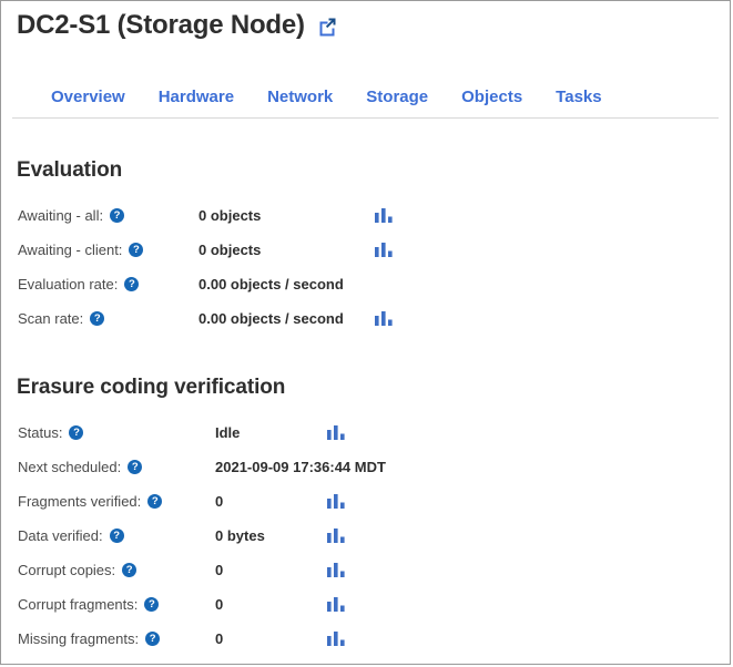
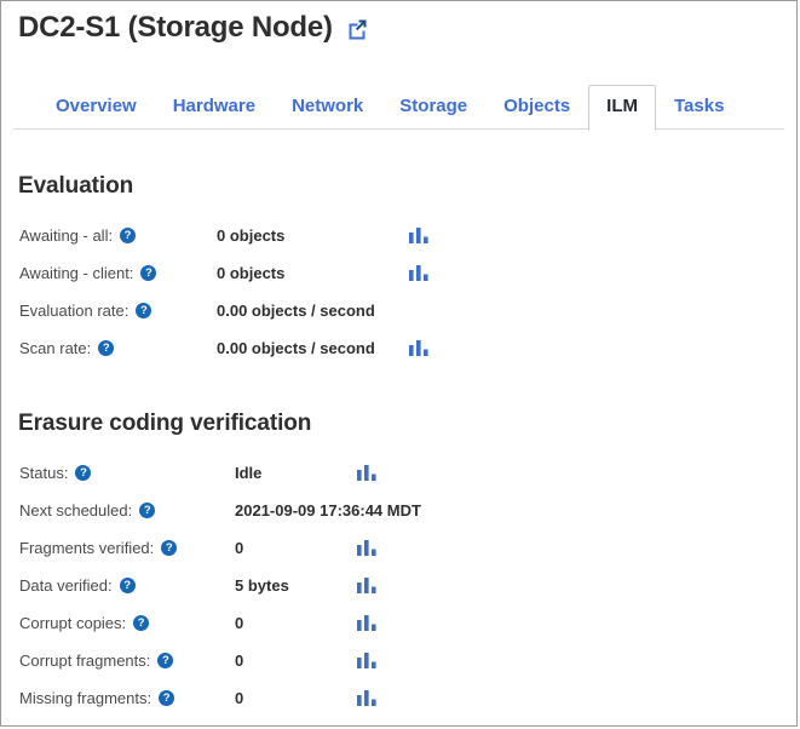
  DC2-S1 (Storage Node)
  Overview
  Hardware
  Network
  Storage
  Objects
+ ILM
  Tasks
  Evaluation
  Awaiting - all:
  ?
  0 objects
  Awaiting - client:
  ?
  0 objects
  Evaluation rate:
  ?
  0.00 objects / second
  Scan rate:
  ?
  0.00 objects / second
  Erasure coding verification
  Status:
  ?
  Idle
  Next scheduled:
  ?
  2021-09-09 17:36:44 MDT
  Fragments verified:
  ?
  0
  Data verified:
  ?
- 0 bytes
+ 5 bytes
  Corrupt copies:
  ?
  0
  Corrupt fragments:
  ?
  0
  Missing fragments:
  ?
  0
